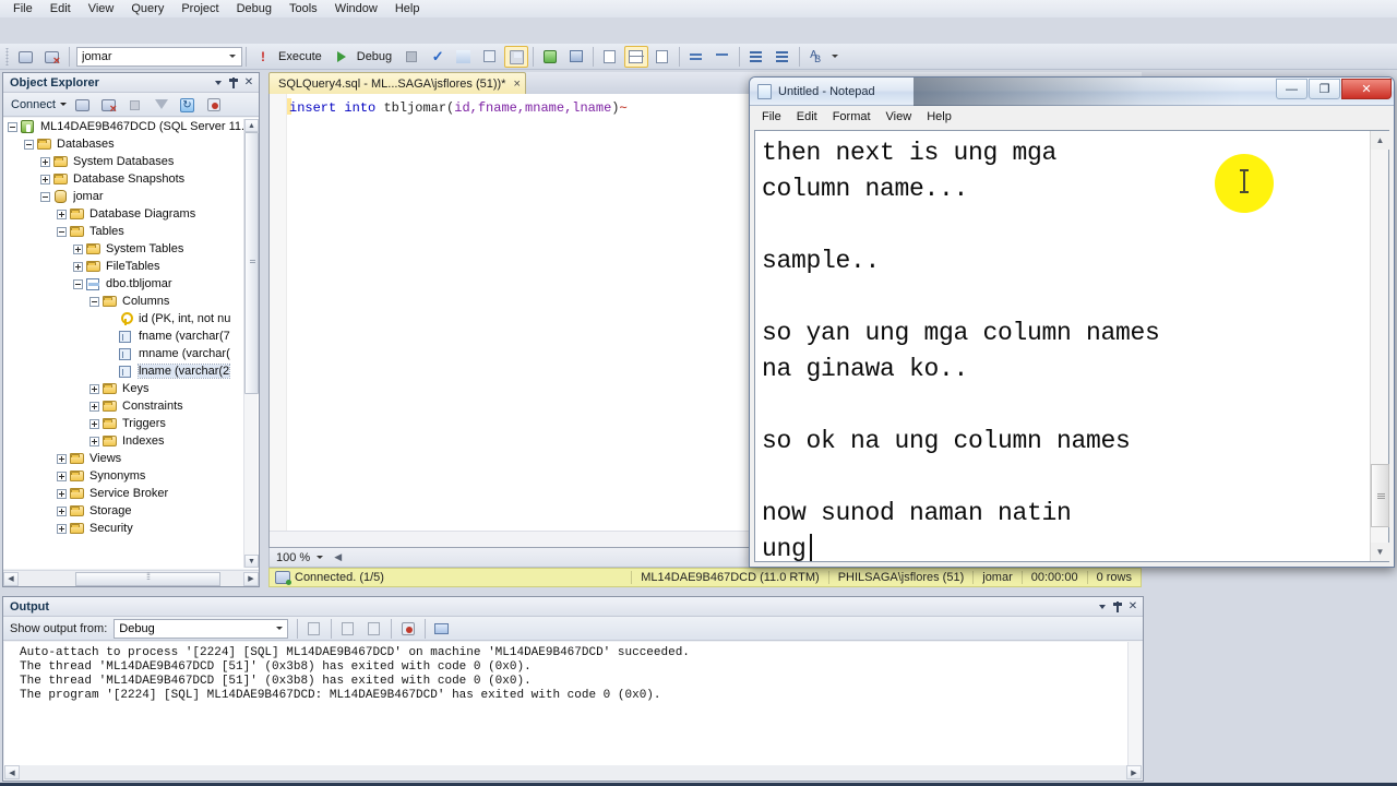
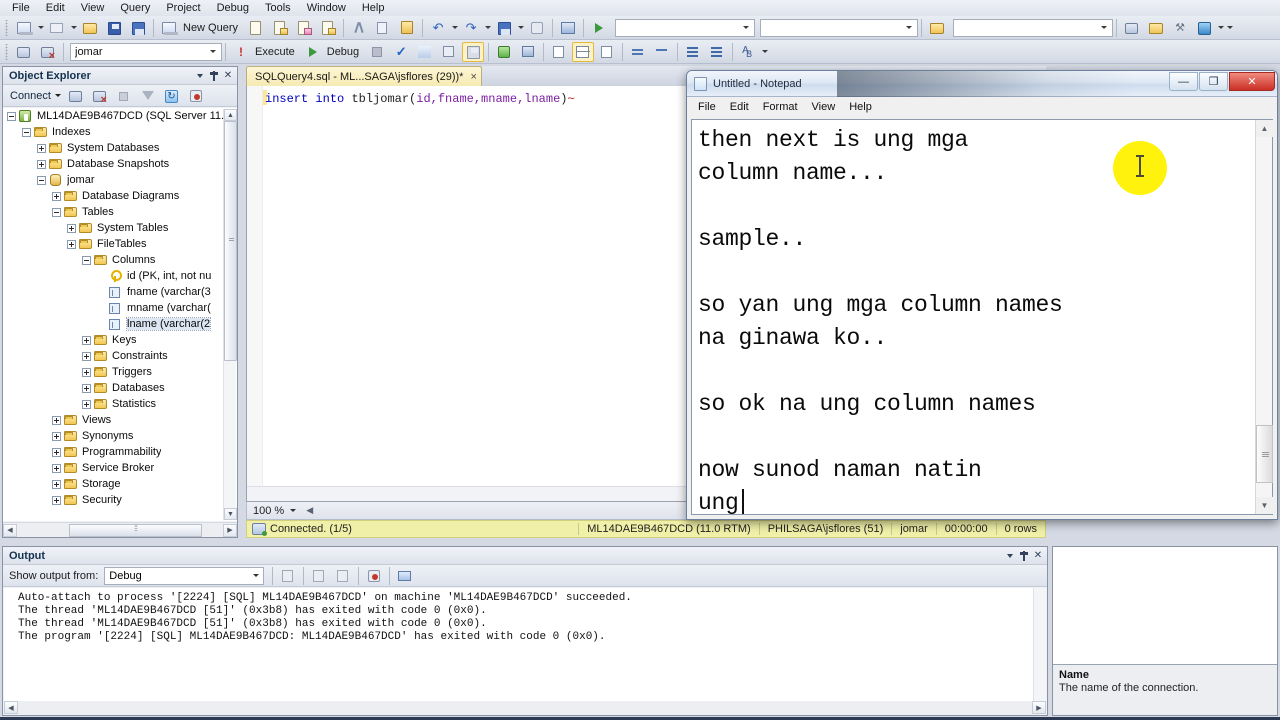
  File
  Edit
  View
  Query
  Project
  Debug
  Tools
  Window
  Help
+ New Query
+ ↶
+ ↷
+ ⚒
  jomar
  !
  Execute
  Debug
  ✓
  A
  B
  Object Explorer
  ✕
  Connect
  ↻
  ML14DAE9B467DCD (SQL Server 11
- Databases
+ Indexes
  System Databases
  Database Snapshots
  jomar
  Database Diagrams
  Tables
  System Tables
  FileTables
- dbo.tbljomar
  Columns
  id (PK, int, not nu
- fname (varchar(7
+ fname (varchar(3
  mname (varchar(
  lname (varchar(2
  Keys
  Constraints
  Triggers
- Indexes
+ Databases
+ Statistics
  Views
  Synonyms
+ Programmability
  Service Broker
  Storage
  Security
- SQLQuery4.sql - ML...SAGA\jsflores (51))*
+ SQLQuery4.sql - ML...SAGA\jsflores (29))*
  ×
  insert into tbljomar(id,fname,mname,lname)∼
  100 %
  ◀
  Connected. (1/5)
  ML14DAE9B467DCD (11.0 RTM)
  PHILSAGA\jsflores (51)
  jomar
  00:00:00
  0 rows
  Output
  ✕
  Show output from:
  Debug
  Auto-attach to process '[2224] [SQL] ML14DAE9B467DCD' on machine 'ML14DAE9B467DCD' succeeded.
  The thread 'ML14DAE9B467DCD [51]' (0x3b8) has exited with code 0 (0x0).
  The thread 'ML14DAE9B467DCD [51]' (0x3b8) has exited with code 0 (0x0).
  The program '[2224] [SQL] ML14DAE9B467DCD: ML14DAE9B467DCD' has exited with code 0 (0x0).
+ Name
+ The name of the connection.
  Untitled - Notepad
  —
  ❐
  ✕
  File
  Edit
  Format
  View
  Help
  then next is ung mga
  column name...
  sample..
  so yan ung mga column names
  na ginawa ko..
  so ok na ung column names
  now sunod naman natin
  ung
  ▲
  ▼
